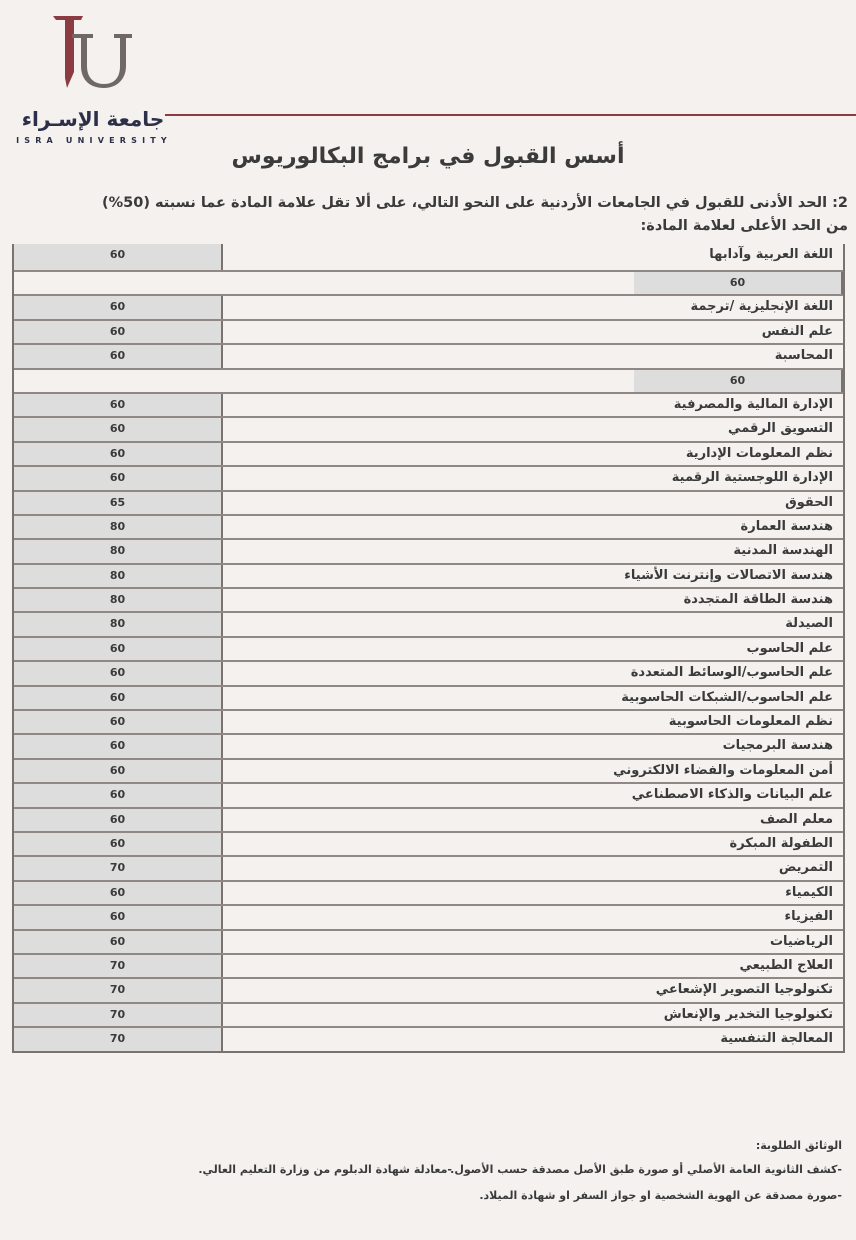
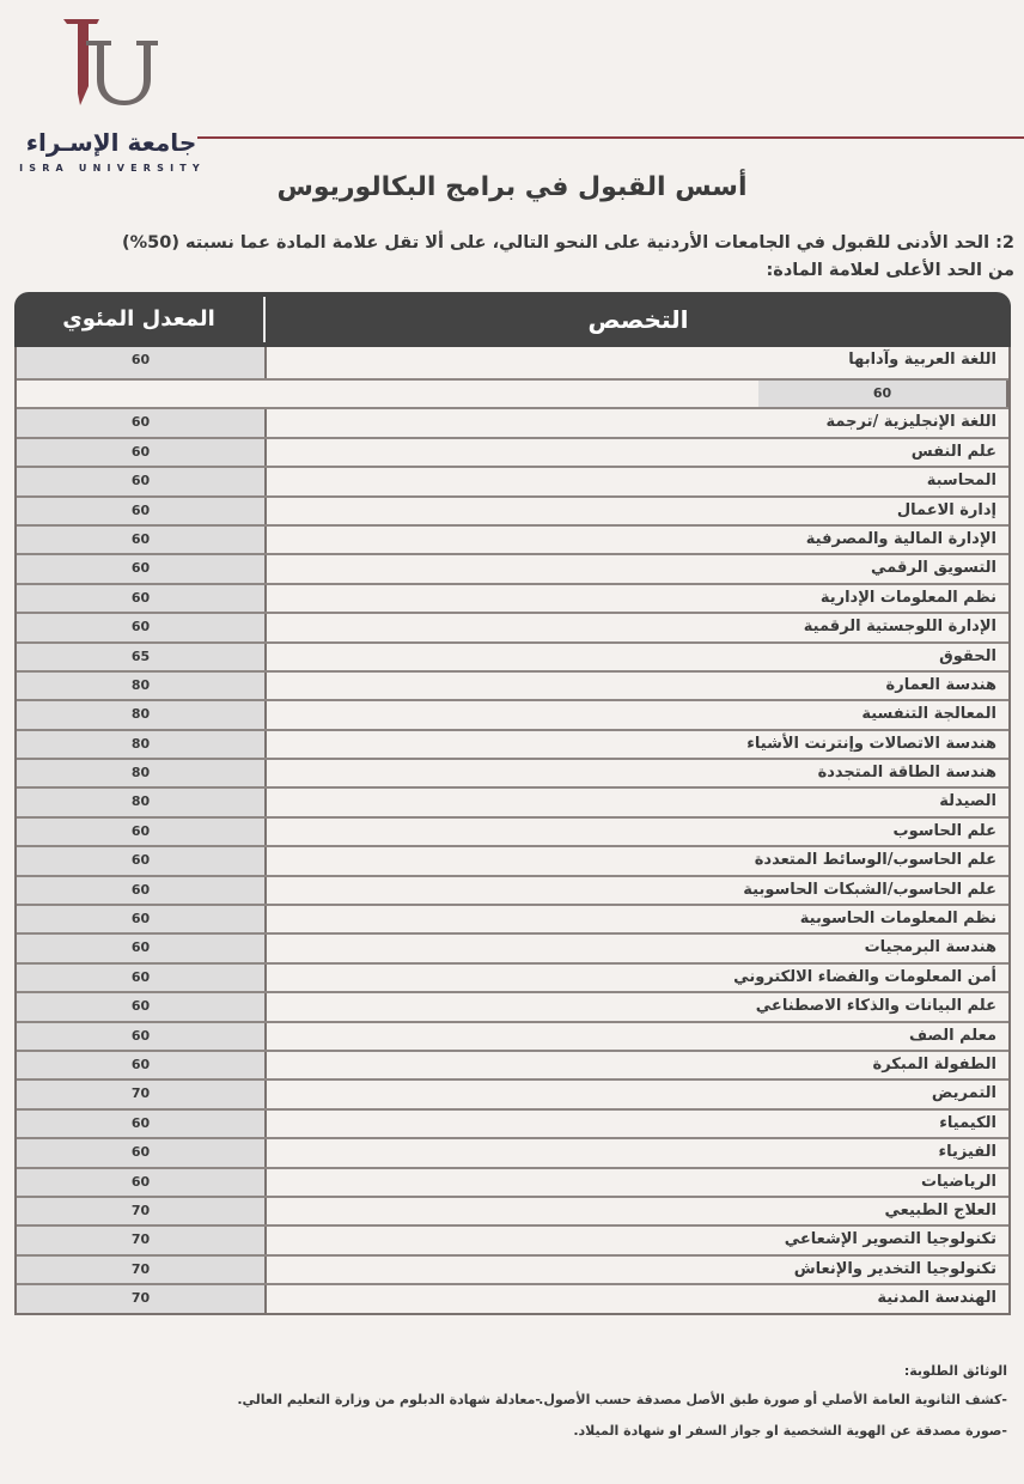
  جامعة الإسـراء
  ISRA UNIVERSITY
  أسس القبول في برامج البكالوريوس
  2: الحد الأدنى للقبول في الجامعات الأردنية على النحو التالي، على ألا تقل علامة المادة عما نسبته (50%)
  من الحد الأعلى لعلامة المادة:
+ التخصص
+ المعدل المئوي
  اللغة العربية وآدابها
  60
  60
  اللغة الإنجليزية /ترجمة
  60
  علم النفس
  60
  المحاسبة
  60
+ إدارة الاعمال
  60
  الإدارة المالية والمصرفية
  60
  التسويق الرقمي
  60
  نظم المعلومات الإدارية
  60
  الإدارة اللوجستية الرقمية
  60
  الحقوق
  65
  هندسة العمارة
  80
- الهندسة المدنية
+ المعالجة التنفسية
  80
  هندسة الاتصالات وإنترنت الأشياء
  80
  هندسة الطاقة المتجددة
  80
  الصيدلة
  80
  علم الحاسوب
  60
  علم الحاسوب/الوسائط المتعددة
  60
  علم الحاسوب/الشبكات الحاسوبية
  60
  نظم المعلومات الحاسوبية
  60
  هندسة البرمجيات
  60
  أمن المعلومات والفضاء الالكتروني
  60
  علم البيانات والذكاء الاصطناعي
  60
  معلم الصف
  60
  الطفولة المبكرة
  60
  التمريض
  70
  الكيمياء
  60
  الفيزياء
  60
  الرياضيات
  60
  العلاج الطبيعي
  70
  تكنولوجيا التصوير الإشعاعي
  70
  تكنولوجيا التخدير والإنعاش
  70
- المعالجة التنفسية
+ الهندسة المدنية
  70
  الوثائق الطلوبة:
  -كشف الثانوية العامة الأصلي أو صورة طبق الأصل مصدقة حسب الأصول.
  -معادلة شهادة الدبلوم من وزارة التعليم العالي.
  -صورة مصدقة عن الهوية الشخصية او جواز السفر او شهادة الميلاد.
